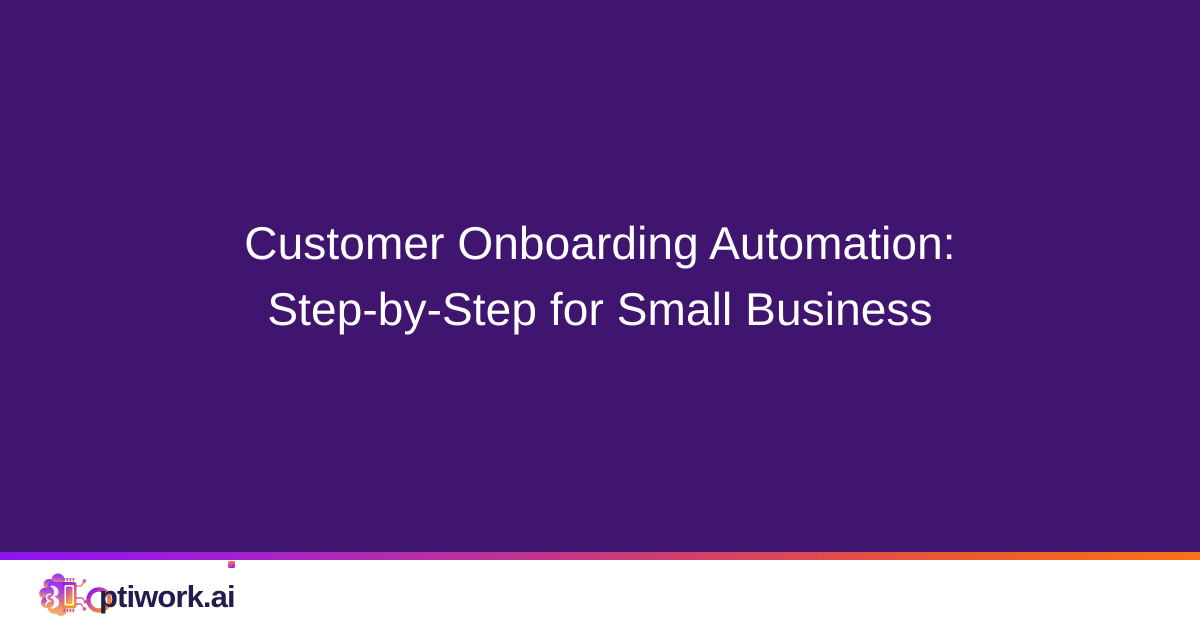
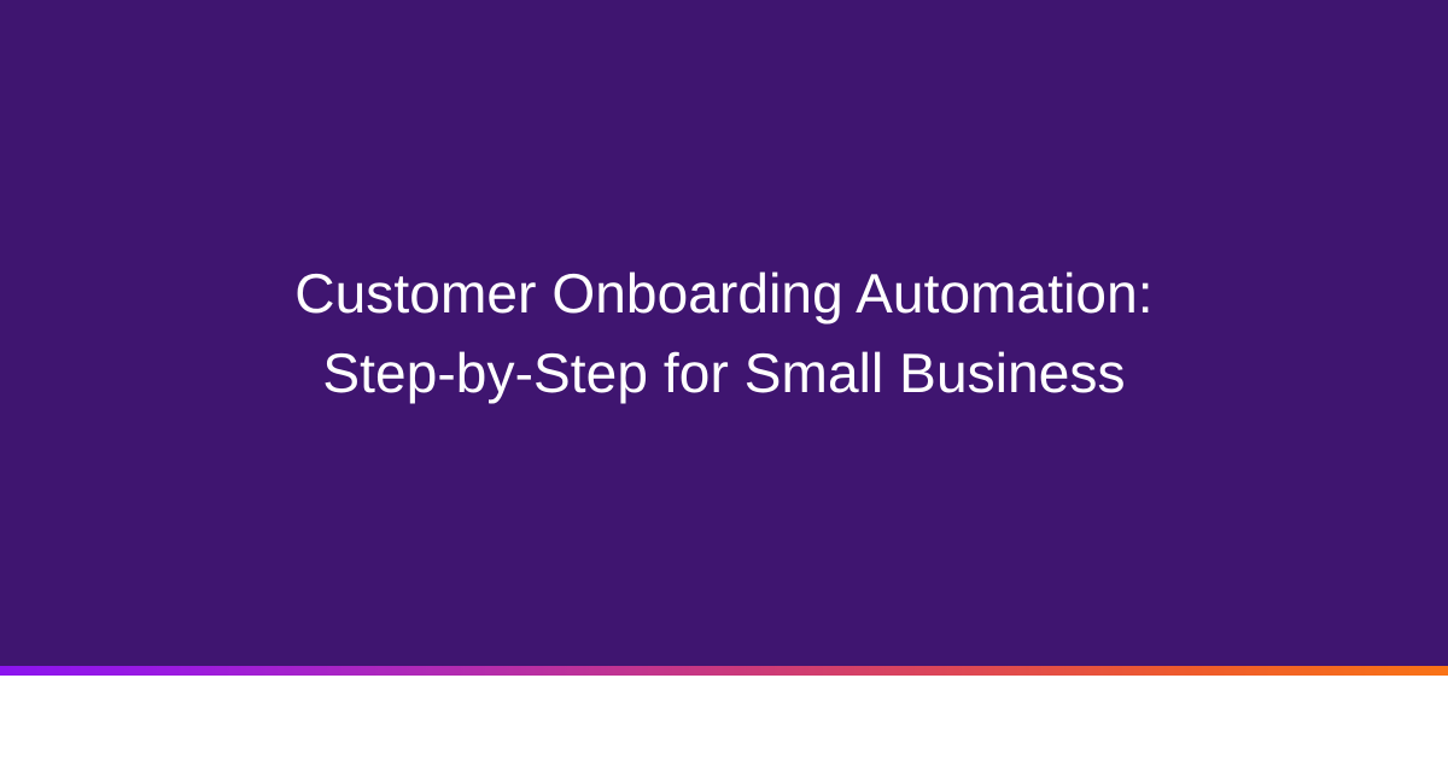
  Customer Onboarding Automation:
  Step-by-Step for Small Business
- ptiwork.a
- i
